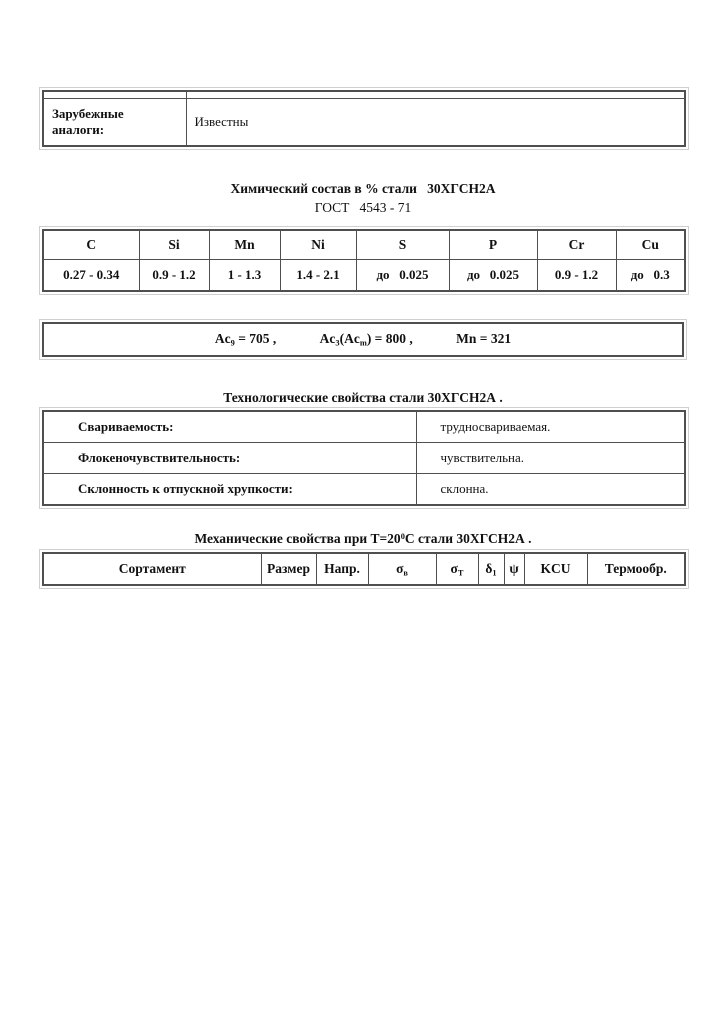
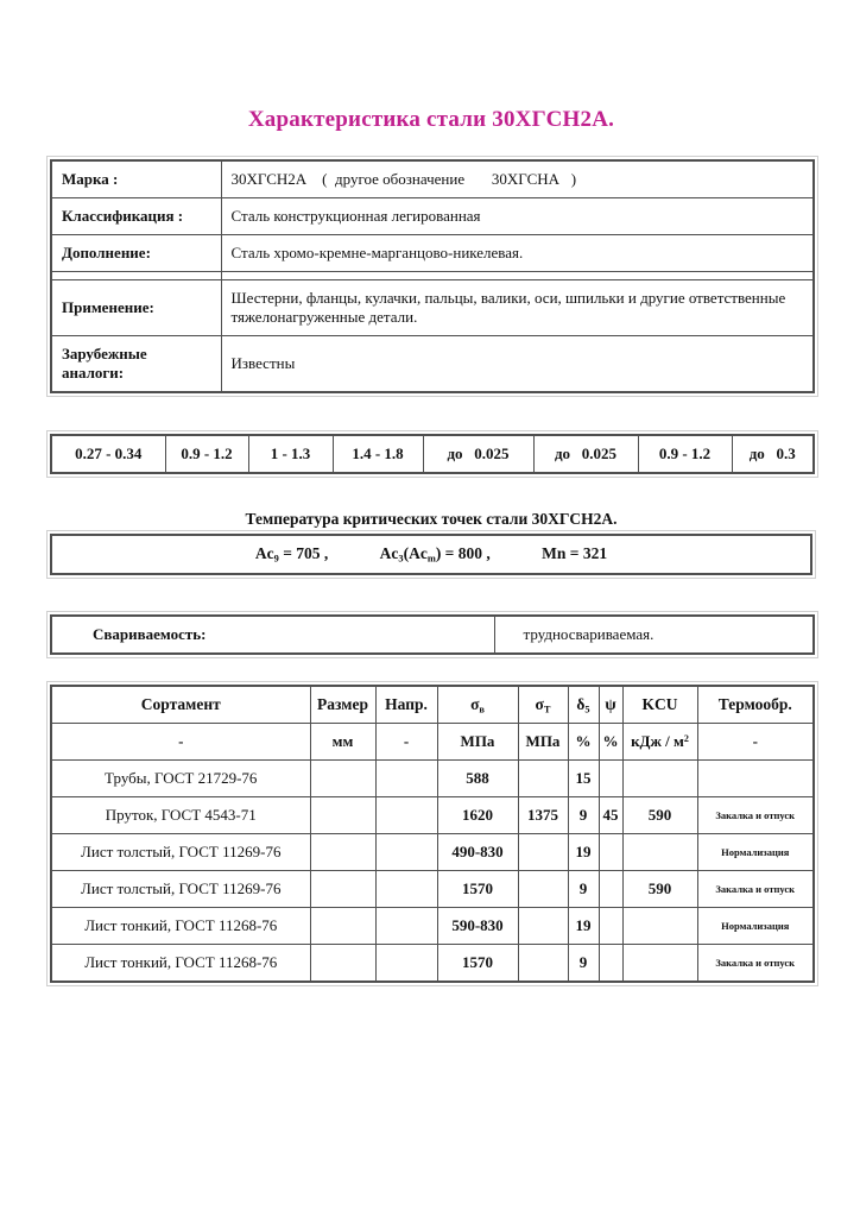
+ Характеристика стали 30ХГСН2А.
+ Марка :	30ХГСН2А ( другое обозначение 30ХГСНА )
+ Классификация :	Сталь конструкционная легированная
+ Дополнение:	Сталь хромо-кремне-марганцово-никелевая.
+ Применение:	Шестерни, фланцы, кулачки, пальцы, валики, оси, шпильки и другие ответственные тяжелонагруженные детали.
  Зарубежные аналоги:	Известны
- Химический состав в % стали 30ХГСН2А
- ГОСТ 4543 - 71
- C	Si	Mn	Ni	S	P	Cr	Cu
- 0.27 - 0.34	0.9 - 1.2	1 - 1.3	1.4 - 2.1	до 0.025	до 0.025	0.9 - 1.2	до 0.3
+ 0.27 - 0.34	0.9 - 1.2	1 - 1.3	1.4 - 1.8	до 0.025	до 0.025	0.9 - 1.2	до 0.3
+ Температура критических точек стали 30ХГСН2А.
  Ac9 = 705 , Ac3(Acm) = 800 , Mn = 321
- Технологические свойства стали 30ХГСН2А .
  Свариваемость:	трудносвариваемая.
- Флокеночувствительность:	чувствительна.
- Склонность к отпускной хрупкости:	склонна.
- Механические свойства при Т=200С стали 30ХГСН2А .
- Сортамент	Размер	Напр.	σв	σТ	δ1	ψ	KCU	Термообр.
+ Сортамент	Размер	Напр.	σв	σТ	δ5	ψ	KCU	Термообр.
+ -	мм	-	МПа	МПа	%	%	кДж / м2	-
+ Трубы, ГОСТ 21729-76			588		15
+ Пруток, ГОСТ 4543-71			1620	1375	9	45	590	Закалка и отпуск
+ Лист толстый, ГОСТ 11269-76			490-830		19			Нормализация
+ Лист толстый, ГОСТ 11269-76			1570		9		590	Закалка и отпуск
+ Лист тонкий, ГОСТ 11268-76			590-830		19			Нормализация
+ Лист тонкий, ГОСТ 11268-76			1570		9			Закалка и отпуск
